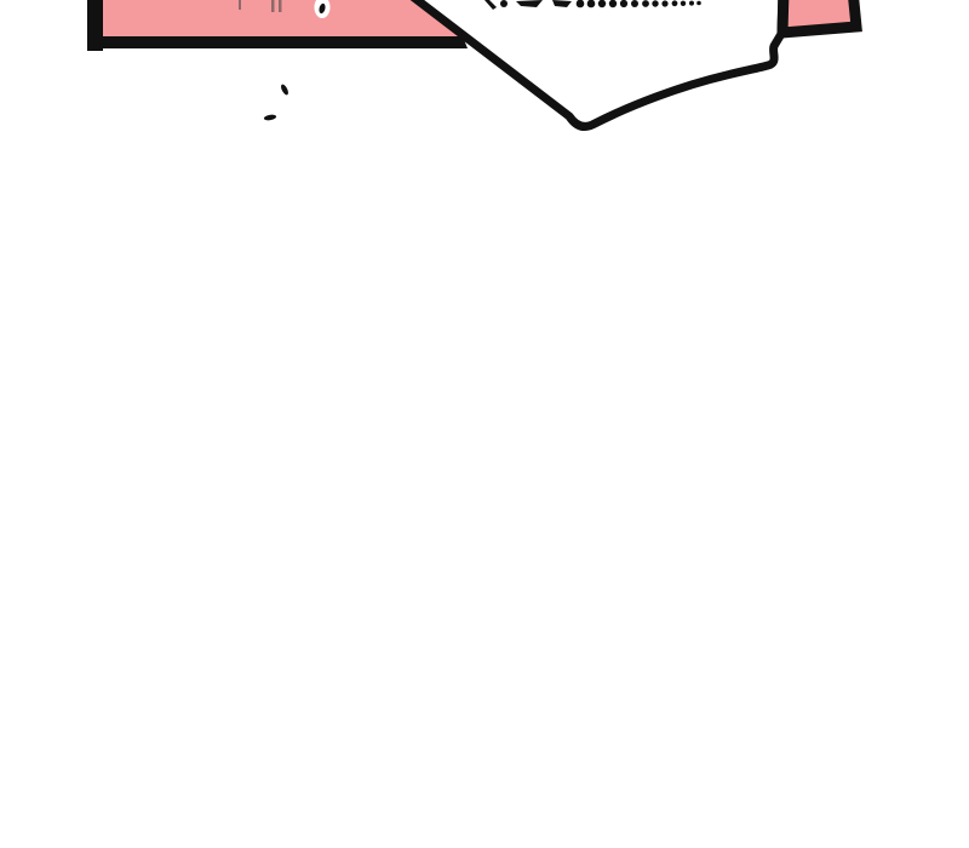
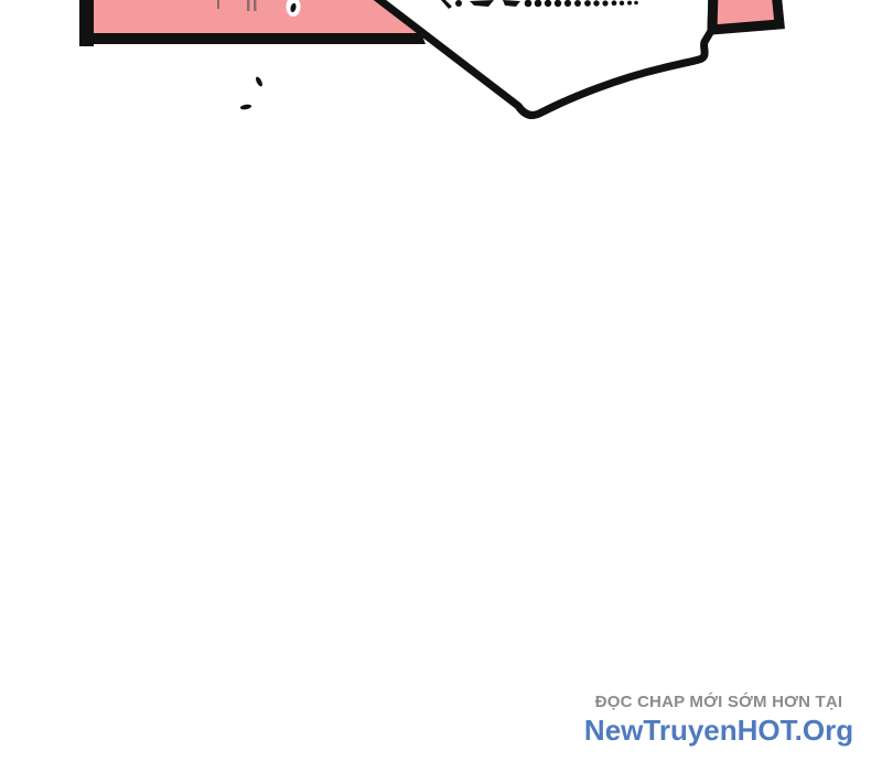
+ ĐỌC CHAP MỚI SỚM HƠN TẠI
+ NewTruyenHOT.Org
